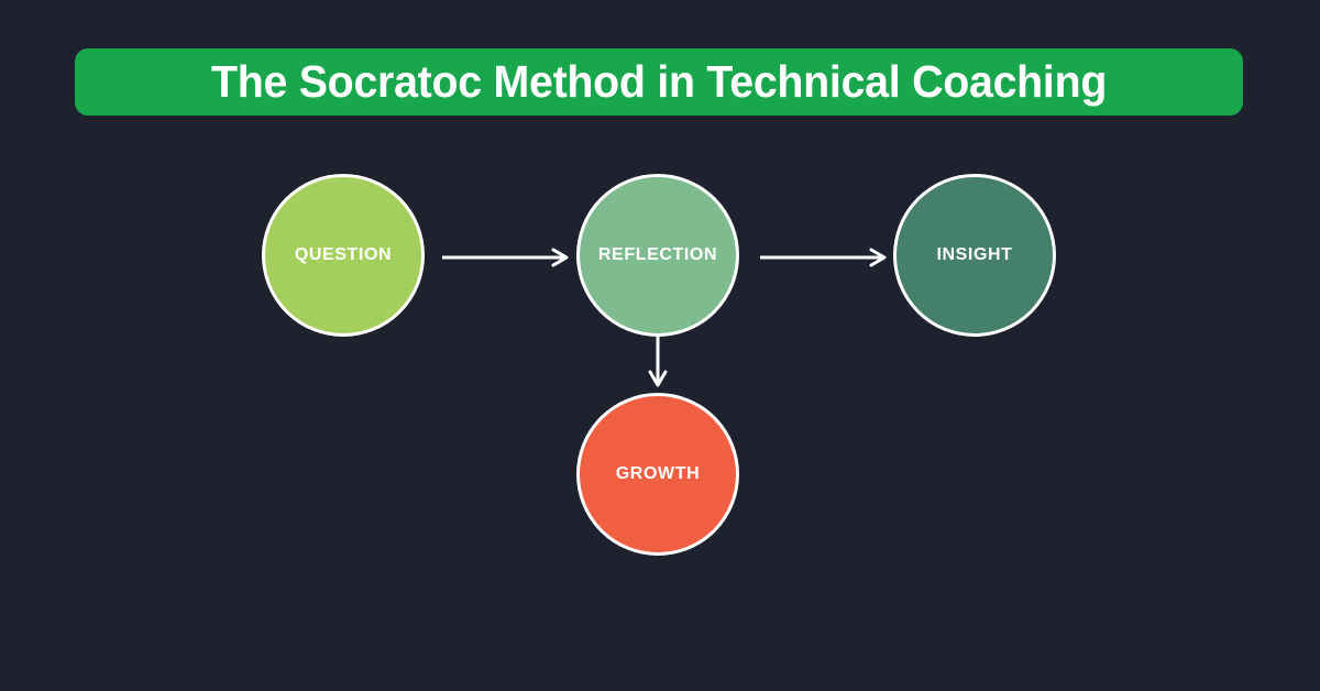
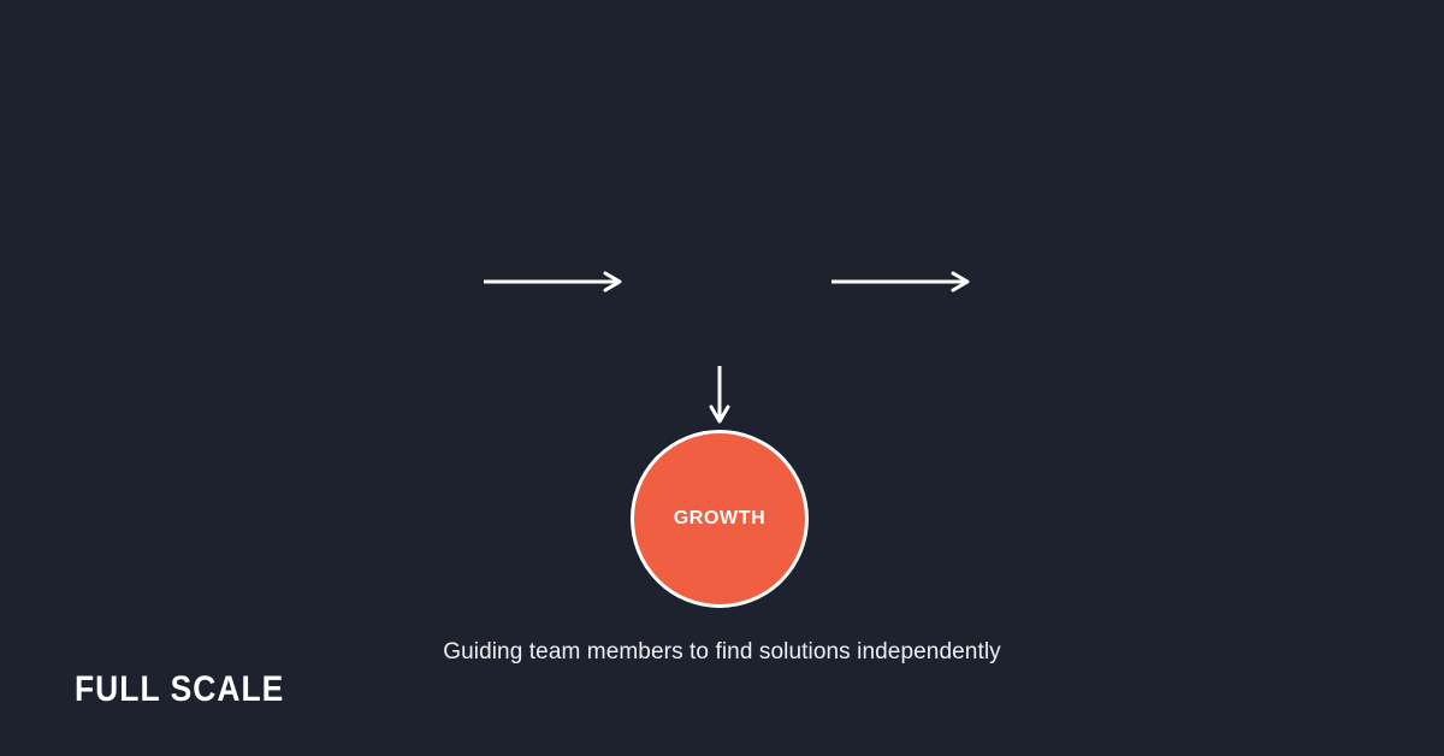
- The Socratoc Method in Technical Coaching
- QUESTION
- REFLECTION
- INSIGHT
  GROWTH
+ Guiding team members to find solutions independently
+ FULL SCALE
